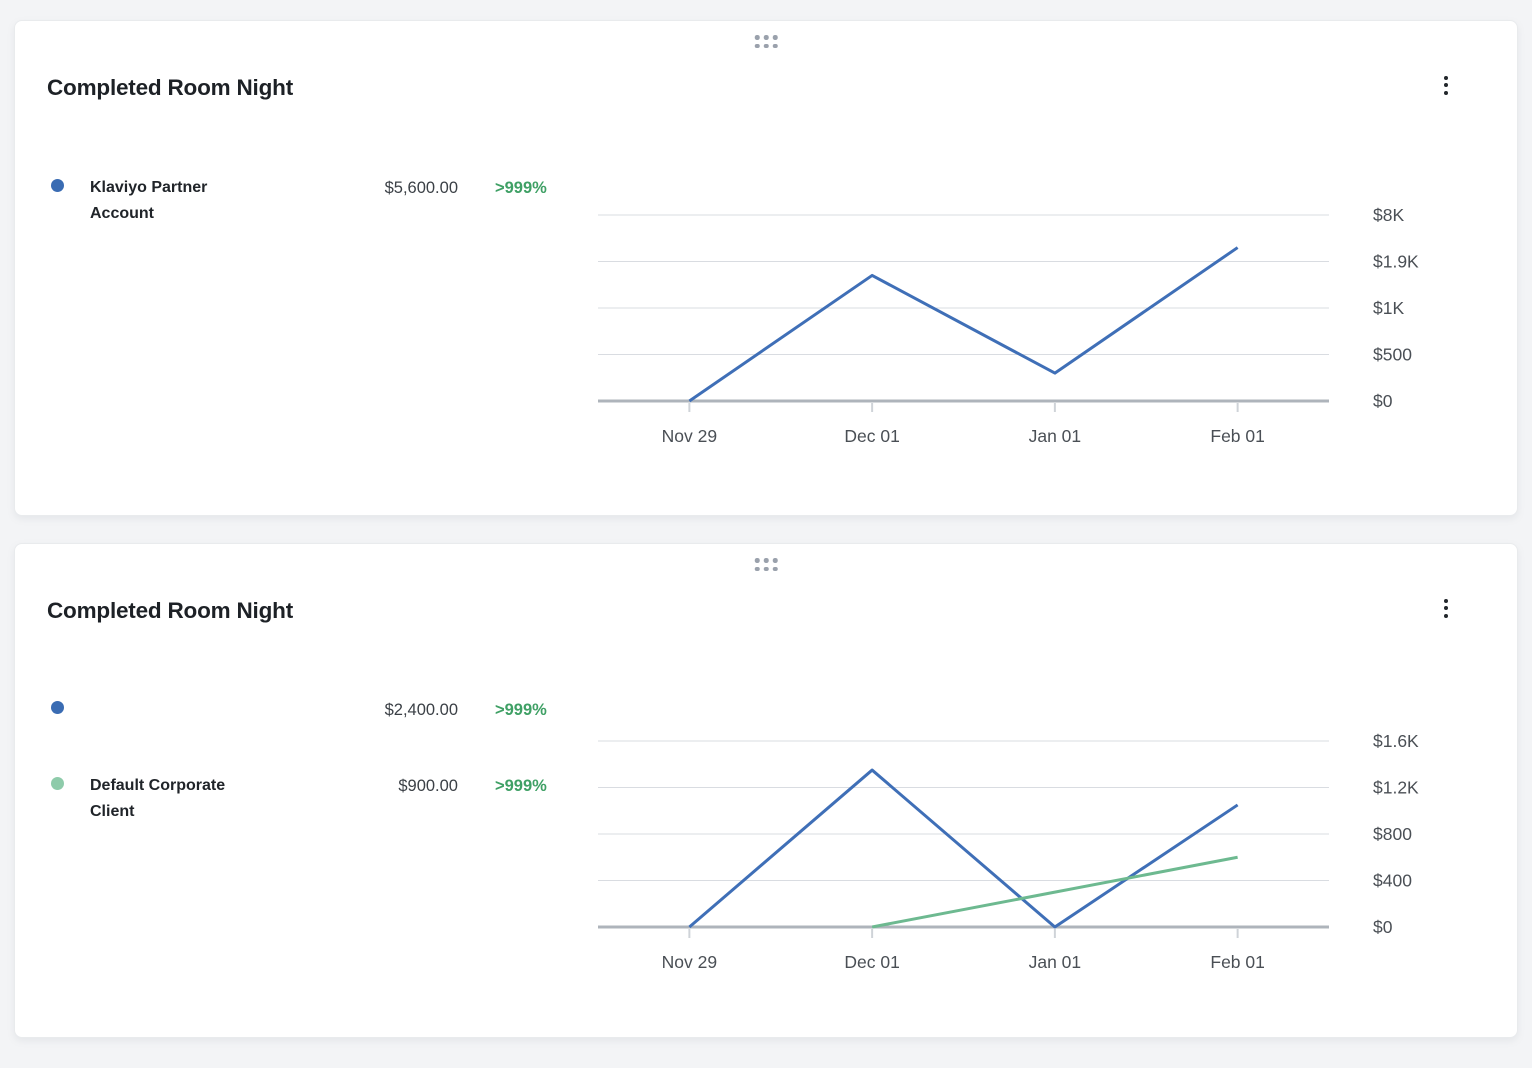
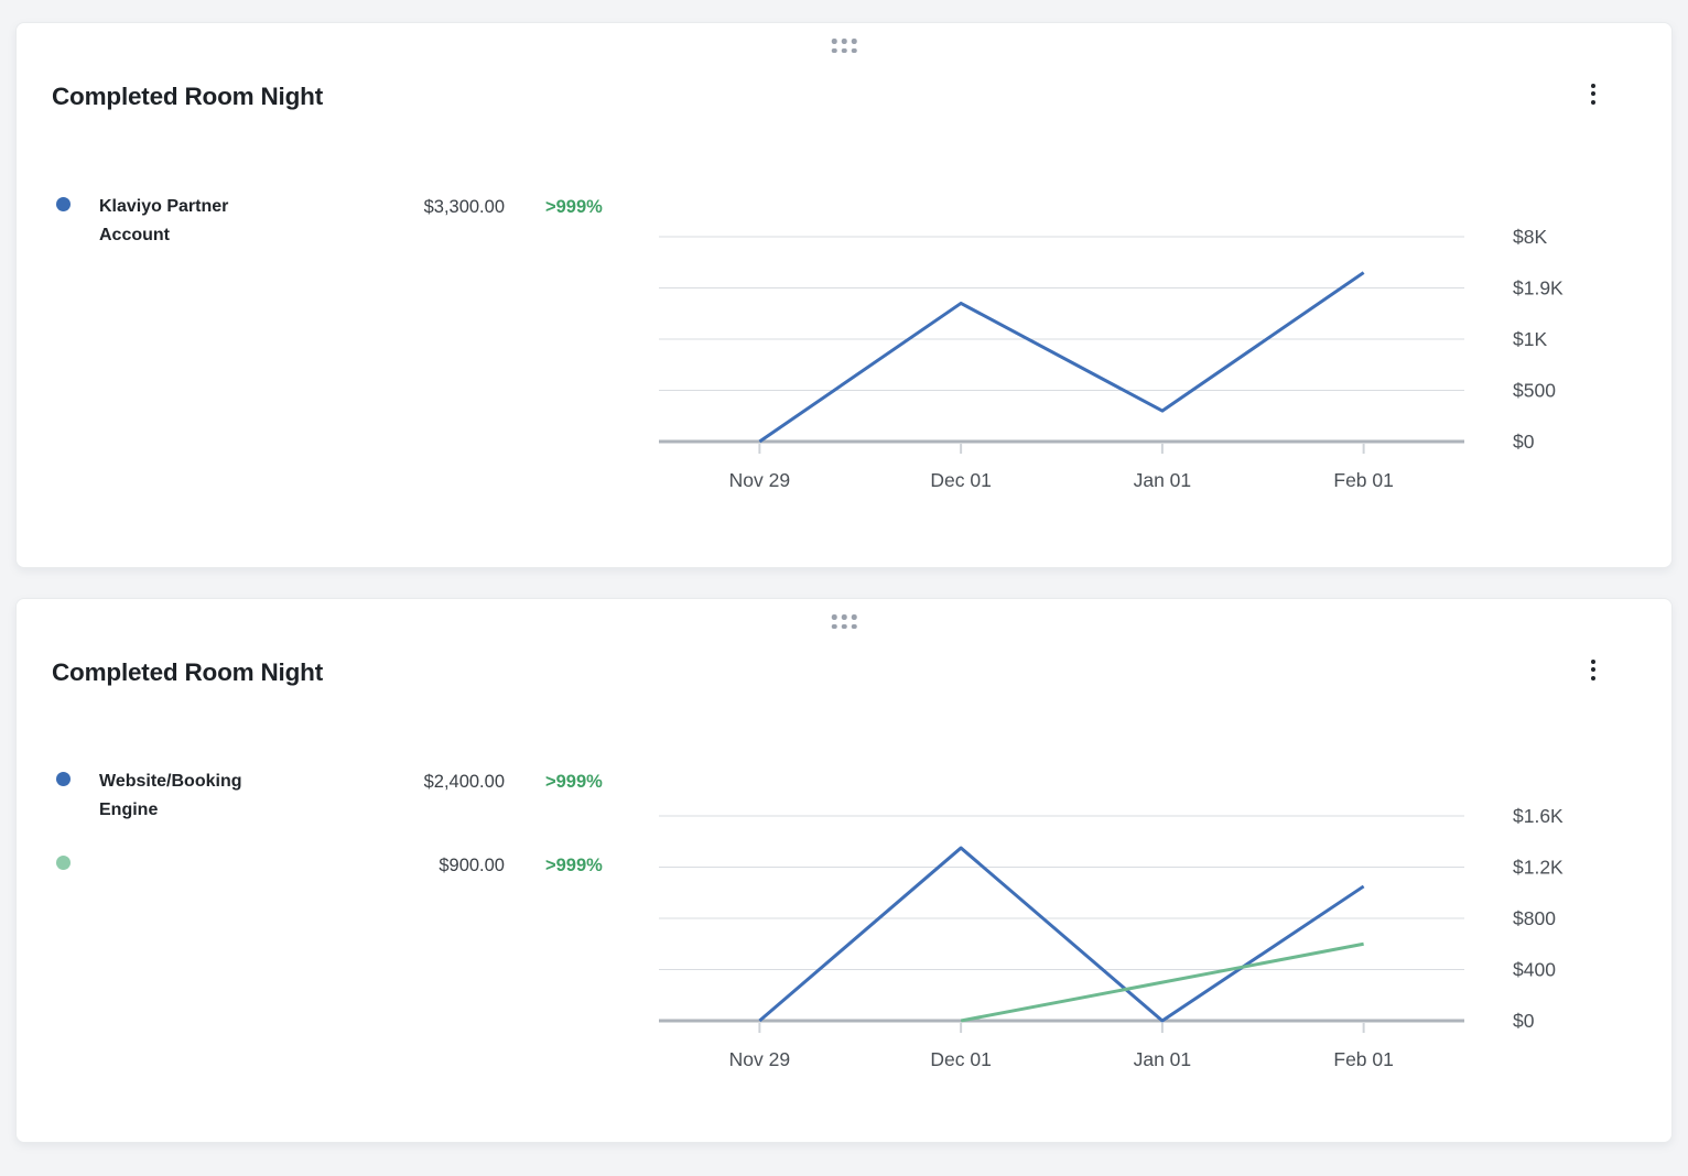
  Completed Room Night
  Klaviyo Partner Account
- $5,600.00
+ $3,300.00
  >999%
  $8K
  $1.9K
  $1K
  $500
  $0
  Nov 29
  Dec 01
  Jan 01
  Feb 01
  Completed Room Night
+ Website/Booking Engine
  $2,400.00
  >999%
- Default Corporate Client
  $900.00
  >999%
  $1.6K
  $1.2K
  $800
  $400
  $0
  Nov 29
  Dec 01
  Jan 01
  Feb 01
